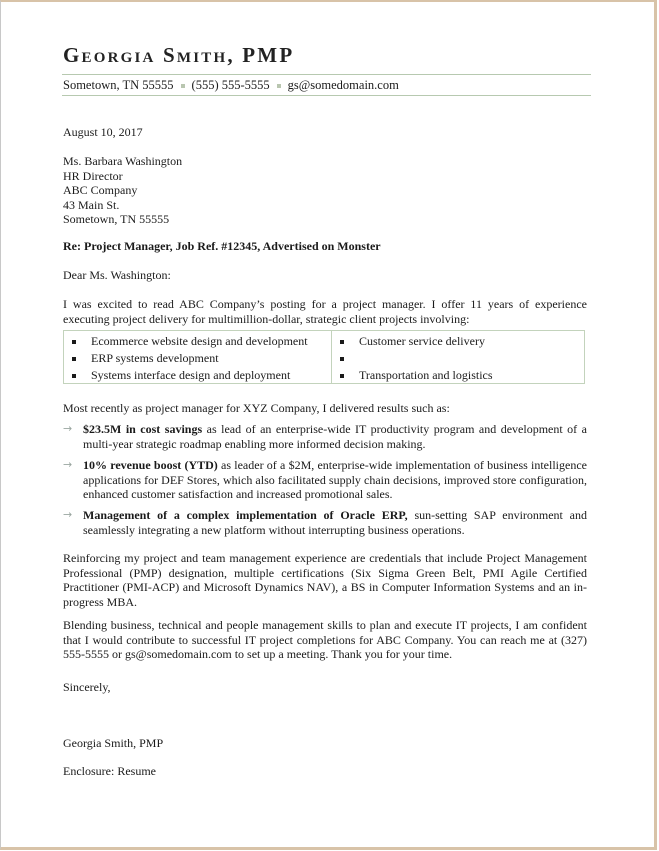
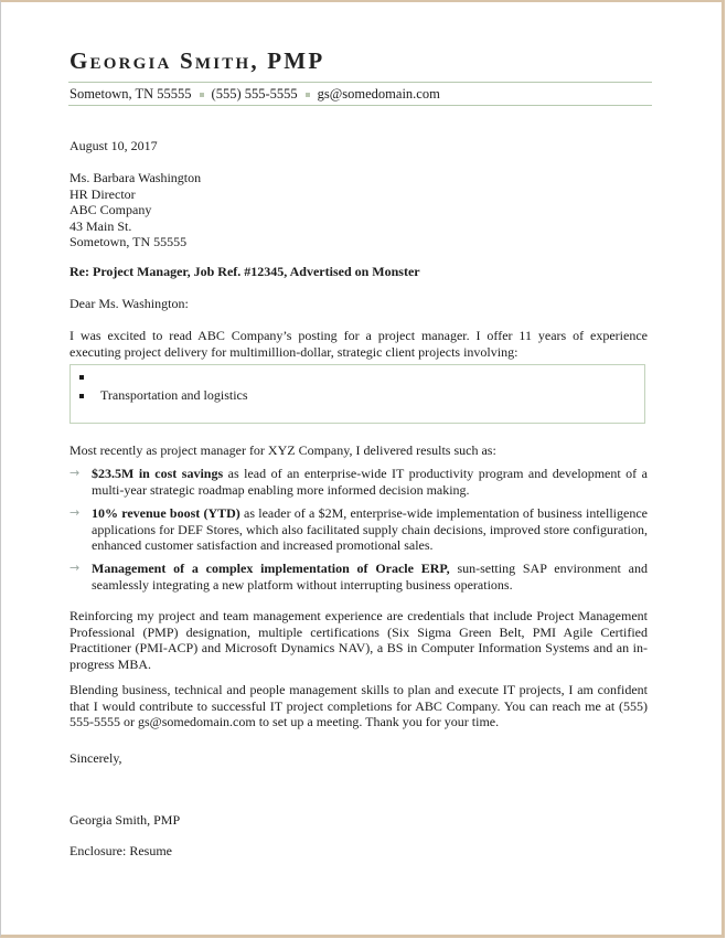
  Georgia Smith, PMP
  Sometown, TN 55555 (555) 555-5555 gs@somedomain.com
  August 10, 2017
  Ms. Barbara Washington
  HR Director
  ABC Company
  43 Main St.
  Sometown, TN 55555
  Re: Project Manager, Job Ref. #12345, Advertised on Monster
  Dear Ms. Washington:
  I was excited to read ABC Company’s posting for a project manager. I offer 11 years of experience executing project delivery for multimillion-dollar, strategic client projects involving:
- Ecommerce website design and development
- ERP systems development
- Systems interface design and deployment
- Customer service delivery
  Transportation and logistics
  Most recently as project manager for XYZ Company, I delivered results such as:
  →
  $23.5M in cost savings as lead of an enterprise-wide IT productivity program and development of a multi-year strategic roadmap enabling more informed decision making.
  →
  10% revenue boost (YTD) as leader of a $2M, enterprise-wide implementation of business intelligence applications for DEF Stores, which also facilitated supply chain decisions, improved store configuration, enhanced customer satisfaction and increased promotional sales.
  →
  Management of a complex implementation of Oracle ERP, sun-setting SAP environment and seamlessly integrating a new platform without interrupting business operations.
  Reinforcing my project and team management experience are credentials that include Project Management Professional (PMP) designation, multiple certifications (Six Sigma Green Belt, PMI Agile Certified Practitioner (PMI-ACP) and Microsoft Dynamics NAV), a BS in Computer Information Systems and an in-progress MBA.
- Blending business, technical and people management skills to plan and execute IT projects, I am confident that I would contribute to successful IT project completions for ABC Company. You can reach me at (327) 555-5555 or gs@somedomain.com to set up a meeting. Thank you for your time.
+ Blending business, technical and people management skills to plan and execute IT projects, I am confident that I would contribute to successful IT project completions for ABC Company. You can reach me at (555) 555-5555 or gs@somedomain.com to set up a meeting. Thank you for your time.
  Sincerely,
  Georgia Smith, PMP
  Enclosure: Resume
